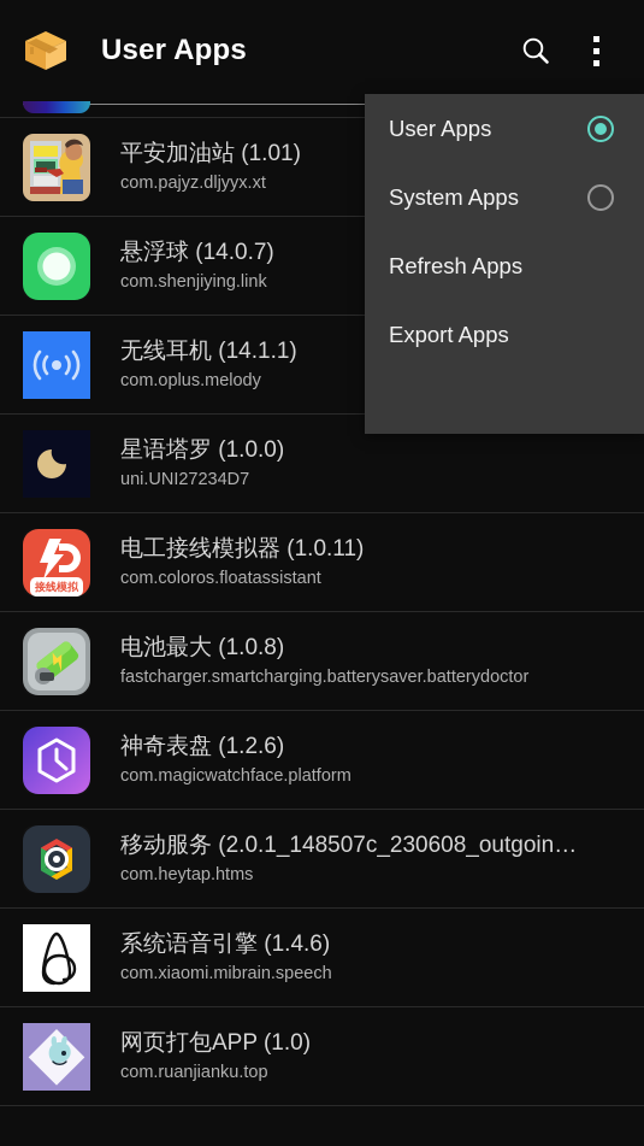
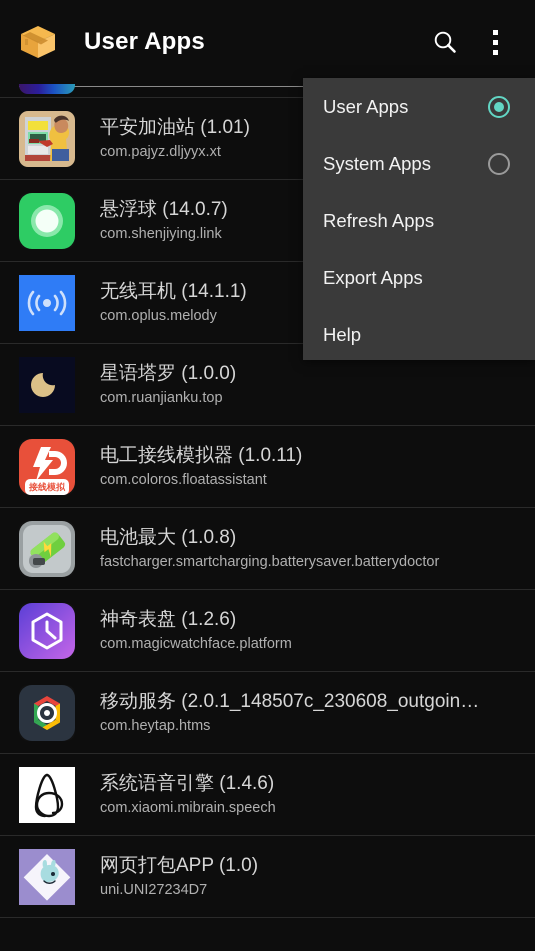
  User Apps
  平安加油站 (1.01)
  com.pajyz.dljyyx.xt
  悬浮球 (14.0.7)
  com.shenjiying.link
  无线耳机 (14.1.1)
  com.oplus.melody
  星语塔罗 (1.0.0)
- uni.UNI27234D7
+ com.ruanjianku.top
  接线模拟
  电工接线模拟器 (1.0.11)
  com.coloros.floatassistant
  电池最大 (1.0.8)
  fastcharger.smartcharging.batterysaver.batterydoctor
  神奇表盘 (1.2.6)
  com.magicwatchface.platform
  移动服务 (2.0.1_148507c_230608_outgoin…
  com.heytap.htms
  系统语音引擎 (1.4.6)
  com.xiaomi.mibrain.speech
  网页打包APP (1.0)
- com.ruanjianku.top
+ uni.UNI27234D7
  User Apps
  System Apps
  Refresh Apps
  Export Apps
+ Help
